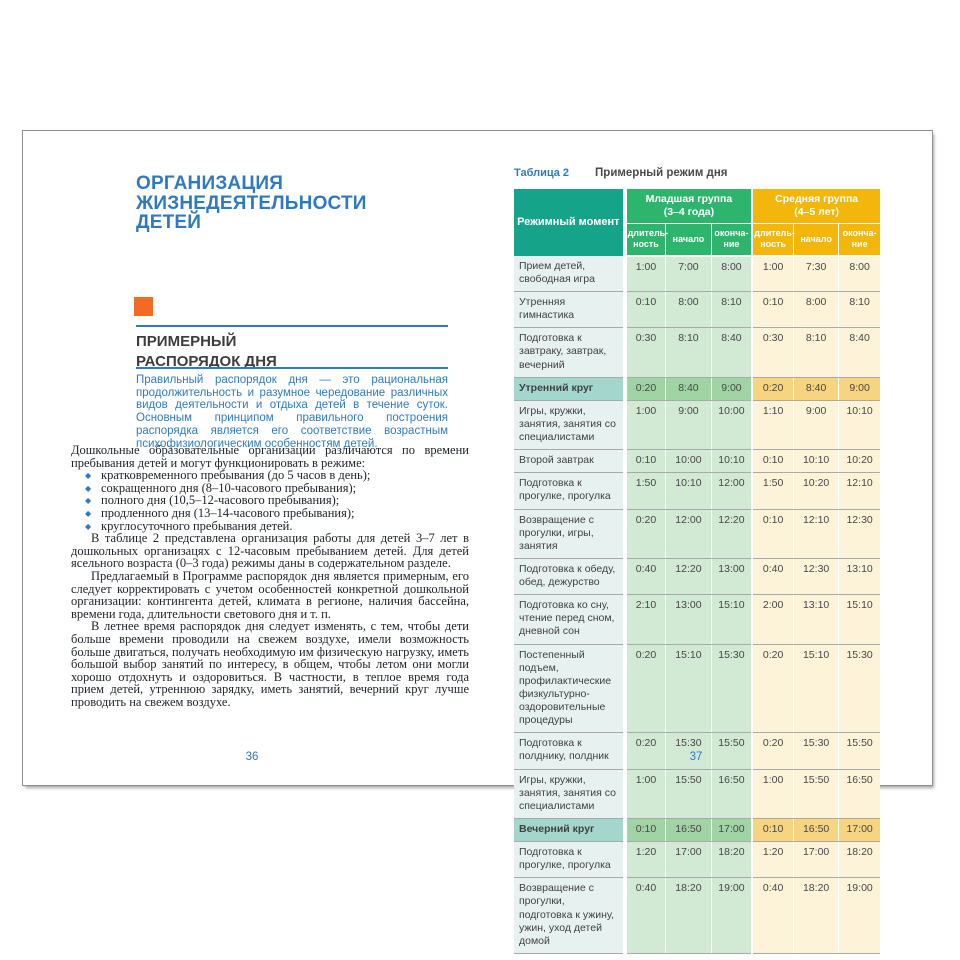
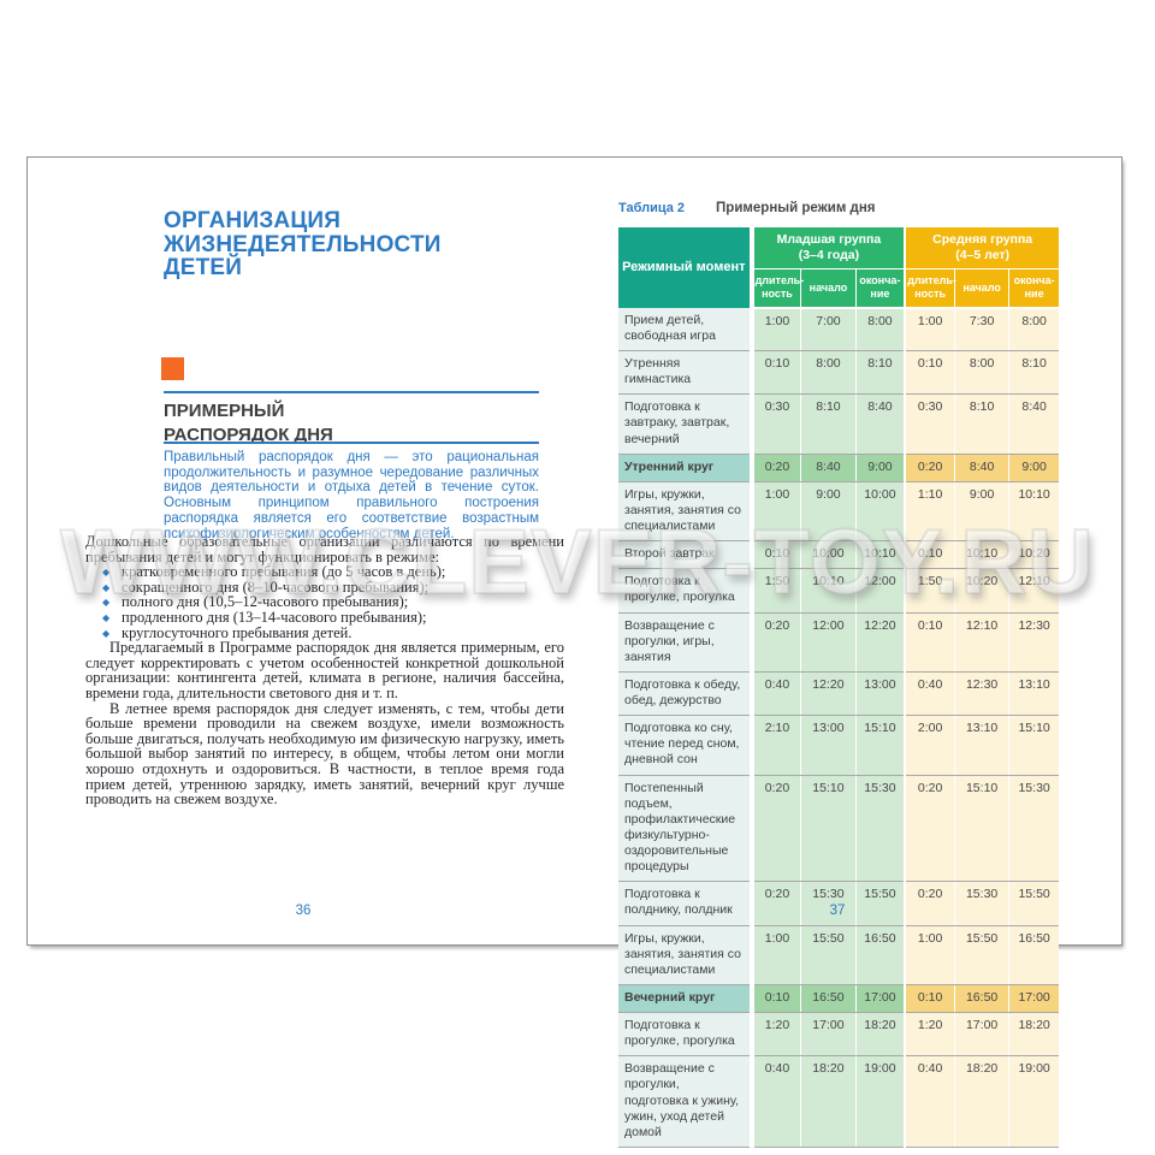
  ОРГАНИЗАЦИЯ
  ЖИЗНЕДЕЯТЕЛЬНОСТИ
  ДЕТЕЙ
  ПРИМЕРНЫЙ
  РАСПОРЯДОК ДНЯ
  Правильный распорядок дня — это рациональная продолжительность и разумное чередование различных видов деятельности и отдыха детей в течение суток. Основным принципом правильного построения распорядка является его соответствие возрастным психофизиологическим особенностям детей.
  Дошкольные образовательные организации различаются по времени пребывания детей и могут функционировать в режиме:
  ◆
  кратковременного пребывания (до 5 часов в день);
  ◆
  сокращенного дня (8–10-часового пребывания);
  ◆
  полного дня (10,5–12-часового пребывания);
  ◆
  продленного дня (13–14-часового пребывания);
  ◆
  круглосуточного пребывания детей.
- В таблице 2 представлена организация работы для детей 3–7 лет в дошкольных организацях с 12-часовым пребыванием детей. Для детей ясельного возраста (0–3 года) режимы даны в содержательном разделе.
  Предлагаемый в Программе распорядок дня является примерным, его следует корректировать с учетом особенностей конкретной дошкольной организации: контингента детей, климата в регионе, наличия бассейна, времени года, длительности светового дня и т. п.
  В летнее время распорядок дня следует изменять, с тем, чтобы дети больше времени проводили на свежем воздухе, имели возможность больше двигаться, получать необходимую им физическую нагрузку, иметь большой выбор занятий по интересу, в общем, чтобы летом они могли хорошо отдохнуть и оздоровиться. В частности, в теплое время года прием детей, утреннюю зарядку, иметь занятий, вечерний круг лучше проводить на свежем воздухе.
  36
  Таблица 2
  Примерный режим дня
  Режимный момент	Младшая группа (3–4 года)	Средняя группа (4–5 лет)
  длитель- ность	начало	оконча- ние	длитель- ность	начало	оконча- ние
  Прием детей, свободная игра	1:00	7:00	8:00	1:00	7:30	8:00
  Утренняя гимнастика	0:10	8:00	8:10	0:10	8:00	8:10
  Подготовка к завтраку, завтрак, вечерний	0:30	8:10	8:40	0:30	8:10	8:40
  Утренний круг	0:20	8:40	9:00	0:20	8:40	9:00
  Игры, кружки, занятия, занятия со специалистами	1:00	9:00	10:00	1:10	9:00	10:10
  Второй завтрак	0:10	10:00	10:10	0:10	10:10	10:20
  Подготовка к прогулке, прогулка	1:50	10:10	12:00	1:50	10:20	12:10
  Возвращение с прогулки, игры, занятия	0:20	12:00	12:20	0:10	12:10	12:30
  Подготовка к обеду, обед, дежурство	0:40	12:20	13:00	0:40	12:30	13:10
  Подготовка ко сну, чтение перед сном, дневной сон	2:10	13:00	15:10	2:00	13:10	15:10
  Постепенный подъем, профилактические физкультурно-оздоровительные процедуры	0:20	15:10	15:30	0:20	15:10	15:30
  Подготовка к полднику, полдник	0:20	15:30	15:50	0:20	15:30	15:50
  Игры, кружки, занятия, занятия со специалистами	1:00	15:50	16:50	1:00	15:50	16:50
  Вечерний круг	0:10	16:50	17:00	0:10	16:50	17:00
  Подготовка к прогулке, прогулка	1:20	17:00	18:20	1:20	17:00	18:20
  Возвращение с прогулки, подготовка к ужину, ужин, уход детей домой	0:40	18:20	19:00	0:40	18:20	19:00
  37
+ WWW.CLEVER-TOY.RU
